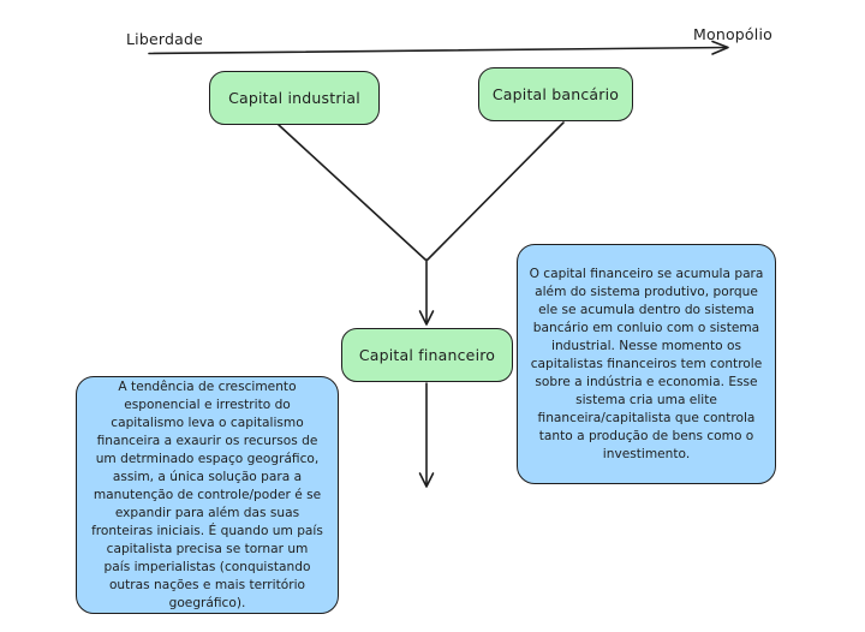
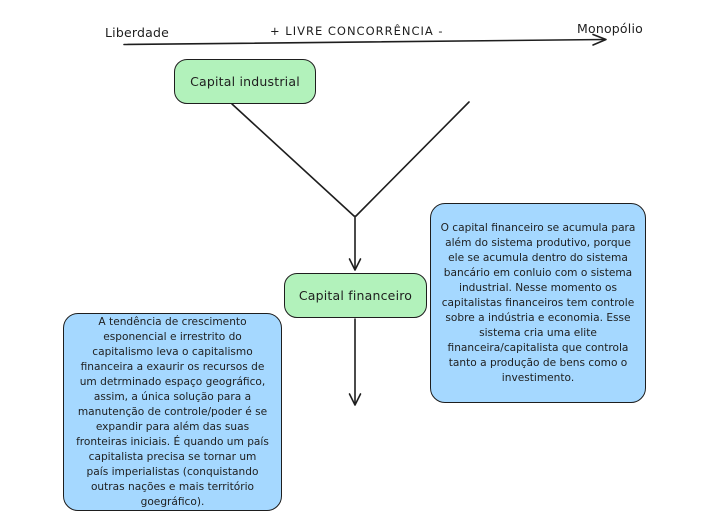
  Liberdade
+ + LIVRE CONCORRÊNCIA -
  Monopólio
  Capital industrial
- Capital bancário
  Capital financeiro
  A tendência de crescimento
  esponencial e irrestrito do
  capitalismo leva o capitalismo
  financeira a exaurir os recursos de
  um detrminado espaço geográfico,
  assim, a única solução para a
  manutenção de controle/poder é se
  expandir para além das suas
  fronteiras iniciais. É quando um país
  capitalista precisa se tornar um
  país imperialistas (conquistando
  outras nações e mais território
  goegráfico).
  O capital financeiro se acumula para
  além do sistema produtivo, porque
  ele se acumula dentro do sistema
  bancário em conluio com o sistema
  industrial. Nesse momento os
  capitalistas financeiros tem controle
  sobre a indústria e economia. Esse
  sistema cria uma elite
  financeira/capitalista que controla
  tanto a produção de bens como o
  investimento.
